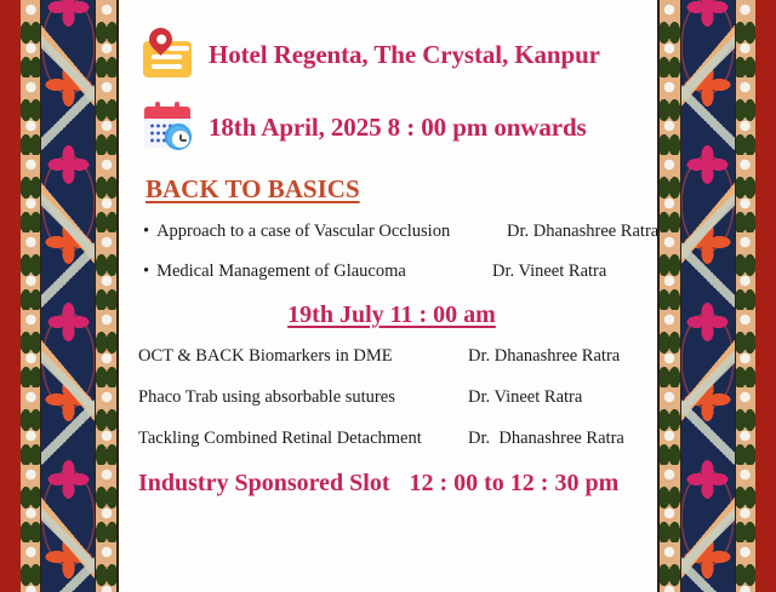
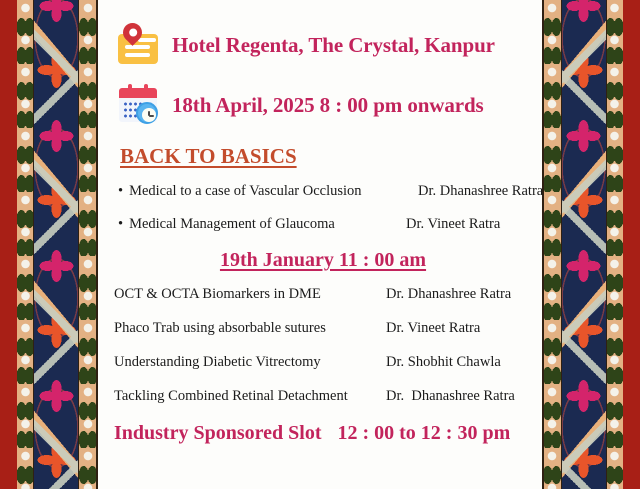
  Hotel Regenta, The Crystal, Kanpur
  18th April, 2025 8 : 00 pm onwards
  BACK TO BASICS
- Approach to a case of Vascular Occlusion
+ Medical to a case of Vascular Occlusion
  Dr. Dhanashree Ratra
  Medical Management of Glaucoma
  Dr. Vineet Ratra
- 19th July 11 : 00 am
+ 19th January 11 : 00 am
- OCT & BACK Biomarkers in DME
+ OCT & OCTA Biomarkers in DME
  Dr. Dhanashree Ratra
  Phaco Trab using absorbable sutures
  Dr. Vineet Ratra
+ Understanding Diabetic Vitrectomy
+ Dr. Shobhit Chawla
  Tackling Combined Retinal Detachment
  Dr. Dhanashree Ratra
  Industry Sponsored Slot
  12 : 00 to 12 : 30 pm
